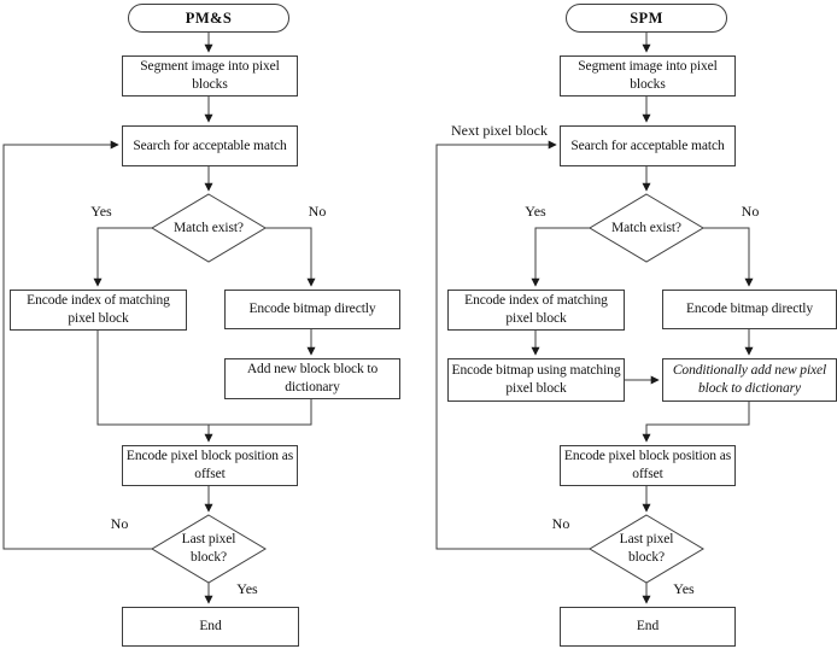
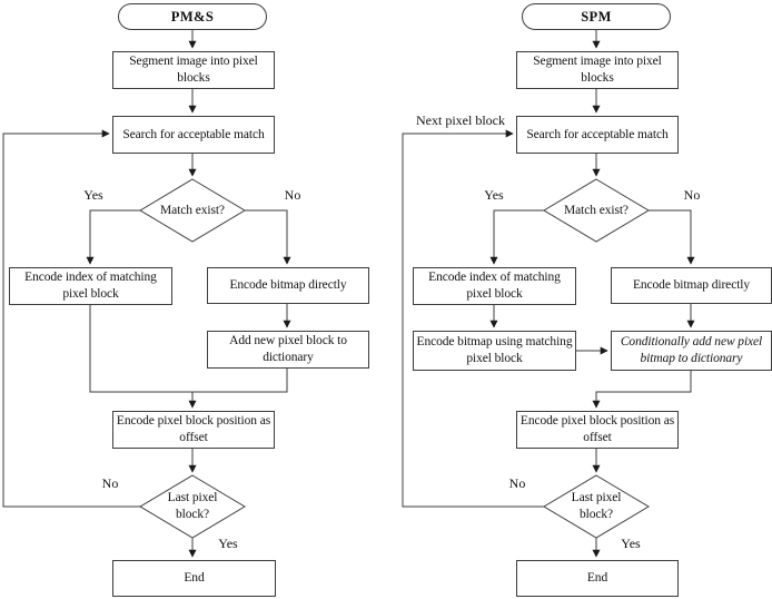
  PM&S
  Segment image into pixel blocks
  Search for acceptable match
  Match exist?
  Yes
  No
  Encode index of matching pixel block
  Encode bitmap directly
- Add new block block to dictionary
+ Add new pixel block to dictionary
  Encode pixel block position as offset
  Last pixel block?
  No
  Yes
  End
  SPM
  Segment image into pixel blocks
  Next pixel block
  Search for acceptable match
  Match exist?
  Yes
  No
  Encode index of matching pixel block
  Encode bitmap directly
  Encode bitmap using matching pixel block
- Conditionally add new pixel block to dictionary
+ Conditionally add new pixel bitmap to dictionary
  Encode pixel block position as offset
  Last pixel block?
  No
  Yes
  End
